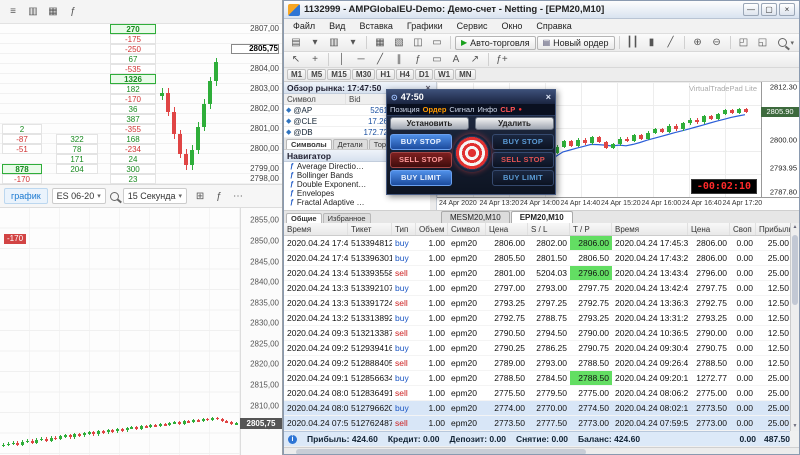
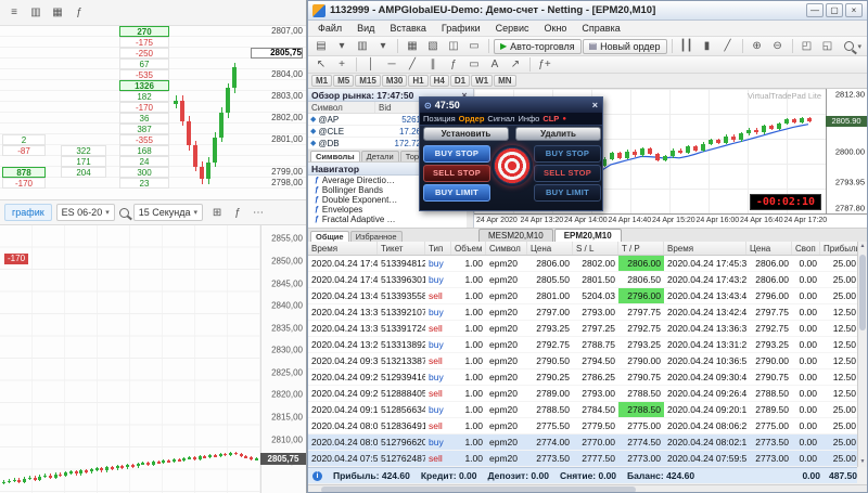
  ≡
  ▥
  ▦
  ƒ
  270
  2807,00
  -175
  -250
  2805,75
  67
  -535
  2804,00
  1326
  182
  2803,00
  -170
  36
  2802,00
  387
  2
  -355
  2801,00
  -87
  322
  168
- -51
- 78
- -234
- 2800,00
  171
  24
  878
  204
  300
  2799,00
  -170
  23
  2798,00
  график
  ES 06-20
  15 Секунда
  ⊞
  ƒ
  ⋯
  2855,00
  2850,00
  2845,00
  2840,00
  2835,00
  2830,00
  2825,00
  2820,00
  2815,00
  2810,00
  2805,75
  -170
  1132999 - AMPGlobalEU-Demo: Демо-счет - Netting - [EPM20,M10]
  —
  ▢
  ×
  Файл
  Вид
  Вставка
  Графики
  Сервис
  Окно
  Справка
  ▤
  ▾
  ▥
  ▾
  ▦
  ▧
  ◫
  ▭
  ▶
  Авто-торговля
  ▤
  Новый ордер
  ┃┃
  ▮
  ╱
  ⊕
  ⊖
  ◰
  ◱
  ↖
  +
  │
  ─
  ╱
  ∥
  ƒ
  ▭
  A
  ↗
  ƒ+
  M1
  M5
  M15
  M30
  H1
  H4
  D1
  W1
  MN
  Обзор рынка: 17:47:50
  ×
  Символ
  Bid
  @AP
  526
  @CLE
  17.2
  @DB
  172.7
  Символы
  Детали
  Навигатор
  Bollinger Bands
  Envelopes
  2812.30
  2800.00
  2793.95
  2787.80
  2805.90
  VirtualTradePad Lite
  -00:02:10
  ⊙
  47:50
  ×
  Позиция
  Ордер
  Сигнал
  Инфо
  CLP
  Установить
  Удалить
  BUY STOP
  SELL STOP
  BUY LIMIT
  BUY STOP
  SELL STOP
  BUY LIMIT
  Общие
  Избранное
  MESM20,M10
  EPM20,M10
  Время
  Тикет
  Тип
  Объем
  Символ
  Цена
  S / L
  T / P
  Время
  Цена
  Своп
  Прибыл
  2020.04.24 17:4
  513394812
  buy
  1.00
  epm20
  2806.00
  2802.00
  2806.00
  2020.04.24 17:45:3
  2806.00
  0.00
  25.00
  2020.04.24 17:4
  513396301
  buy
  1.00
  epm20
  2805.50
  2801.50
  2806.50
  2020.04.24 17:43:2
  2806.00
  0.00
  25.00
  2020.04.24 13:4
  513393558
  sell
  1.00
  epm20
  2801.00
  5204.03
  2796.00
  2020.04.24 13:43:4
  2796.00
  0.00
  25.00
  2020.04.24 13:3
  513392107
  buy
  1.00
  epm20
  2797.00
  2793.00
  2797.75
  2020.04.24 13:42:4
  2797.75
  0.00
  12.50
  2020.04.24 13:3
  513391724
  sell
  1.00
  epm20
  2793.25
  2797.25
  2792.75
  2020.04.24 13:36:3
  2792.75
  0.00
  12.50
  2020.04.24 13:2
  513313892
  buy
  1.00
  epm20
  2792.75
  2788.75
  2793.25
  2020.04.24 13:31:2
  2793.25
  0.00
  12.50
  2020.04.24 09:3
  513213387
  sell
  1.00
  epm20
  2790.50
  2794.50
  2790.00
  2020.04.24 10:36:5
  2790.00
  0.00
  12.50
  2020.04.24 09:2
  512939416
  buy
  1.00
  epm20
  2790.25
  2786.25
  2790.75
  2020.04.24 09:30:4
  2790.75
  0.00
  12.50
  2020.04.24 09:2
  512888405
  sell
  1.00
  epm20
  2789.00
  2793.00
  2788.50
  2020.04.24 09:26:4
  2788.50
  0.00
  12.50
  2020.04.24 09:1
  512856634
  buy
  1.00
  epm20
  2788.50
  2784.50
  2788.50
  2020.04.24 09:20:1
- 1272.77
+ 2789.50
  0.00
  25.00
  2020.04.24 08:0
  512836491
  sell
  1.00
  epm20
  2775.50
  2779.50
  2775.00
  2020.04.24 08:06:2
  2775.00
  0.00
  25.00
  2020.04.24 08:0
  512796620
  buy
  1.00
  epm20
  2774.00
  2770.00
  2774.50
  2020.04.24 08:02:1
  2773.50
  0.00
  25.00
  2020.04.24 07:5
  512762487
  sell
  1.00
  epm20
  2773.50
  2777.50
  2773.00
  2020.04.24 07:59:5
  2773.00
  0.00
  25.00
  Прибыль: 424.60
  Кредит: 0.00
  Депозит: 0.00
  Снятие: 0.00
  Баланс: 424.60
  0.00
  487.50
